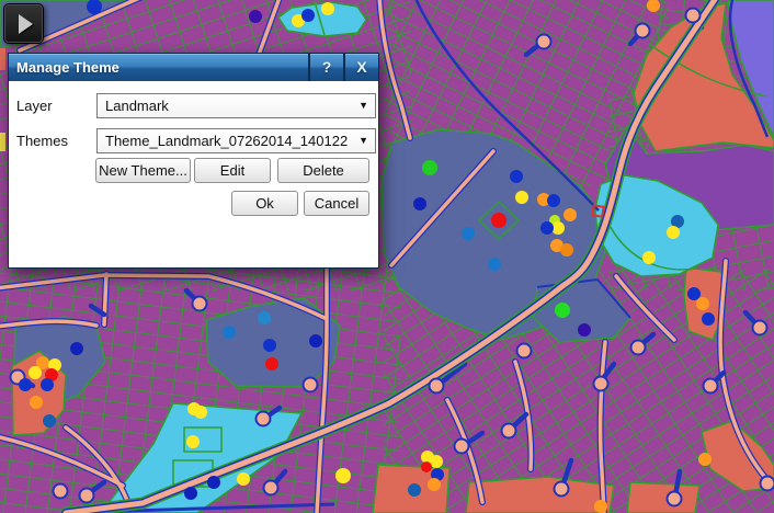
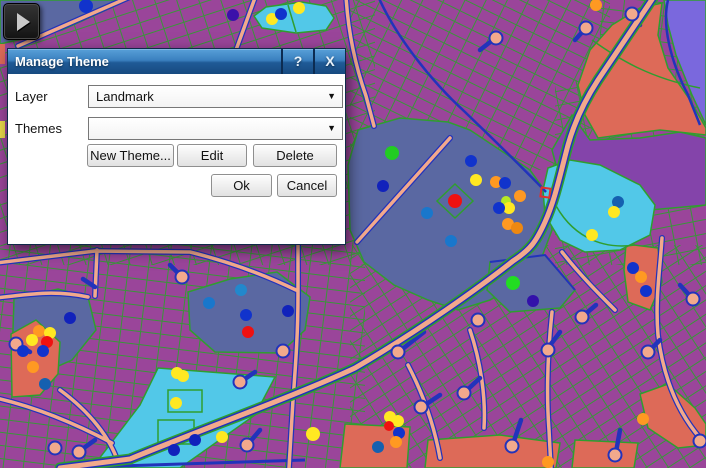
  Manage Theme
  ?
  X
  Layer
  Landmark
  ▼
  Themes
- Theme_Landmark_07262014_140122
  ▼
  New Theme...
  Edit
  Delete
  Ok
  Cancel
